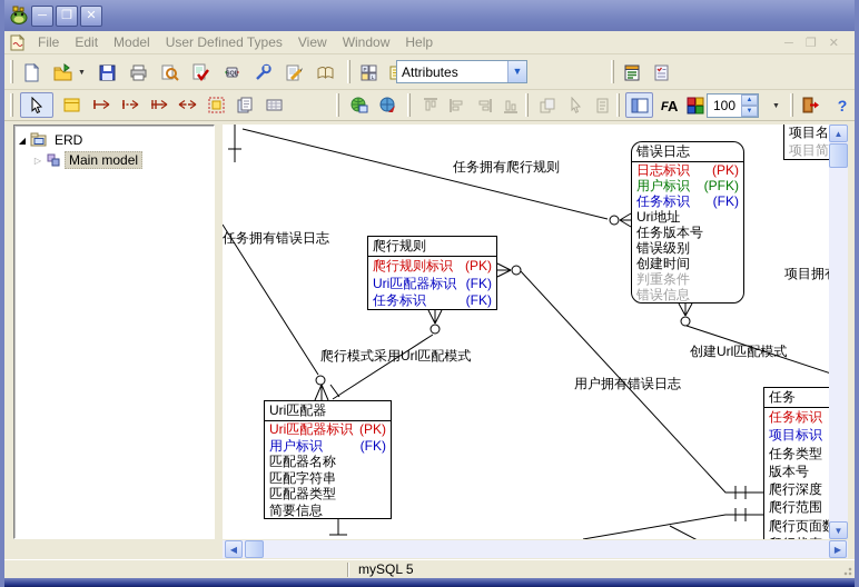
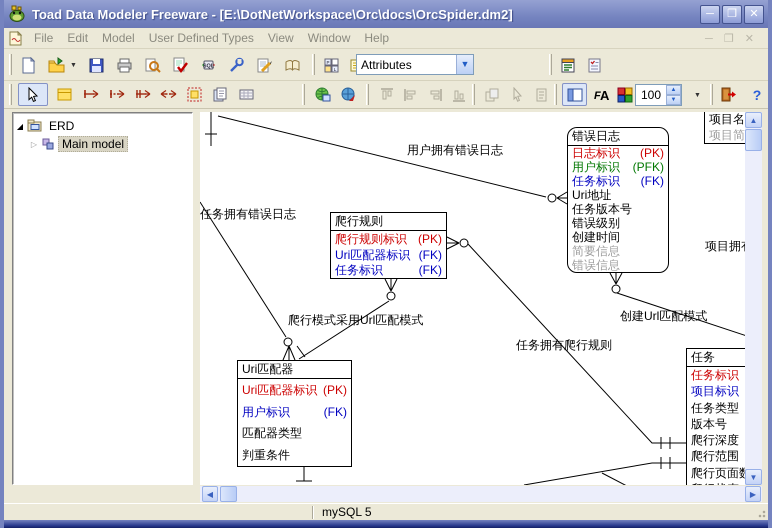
+ Toad Data Modeler Freeware - [E:\DotNetWorkspace\Orc\docs\OrcSpider.dm2]
  ─
  ❐
  ✕
  File
  Edit
  Model
  User Defined Types
  View
  Window
  Help
  ─ ❐ ✕
  Attributes
  ▼
  F
  A
  100
  ?
  ◢
  ERD
  ▷
  Main model
  项目名
  项目简
  错误日志
  日志标识
  (PK)
  用户标识
  (PFK)
  任务标识
  (FK)
  Uri地址
  任务版本号
  错误级别
  创建时间
- 判重条件
+ 简要信息
  错误信息
  爬行规则
  爬行规则标识
  (PK)
  Uri匹配器标识
  (FK)
  任务标识
  (FK)
  Uri匹配器
  Uri匹配器标识
  (PK)
  用户标识
  (FK)
- 匹配器名称
- 匹配字符串
  匹配器类型
- 简要信息
+ 判重条件
  任务
  任务标识
  项目标识
  任务类型
  版本号
  爬行深度
  爬行范围
- 任务拥有爬行规则
+ 用户拥有错误日志
  任务拥有错误日志
  爬行模式采用Url匹配模式
  创建Url匹配模式
- 用户拥有错误日志
+ 任务拥有爬行规则
  ▲
  ▼
  ◀
  ▶
  mySQL 5
